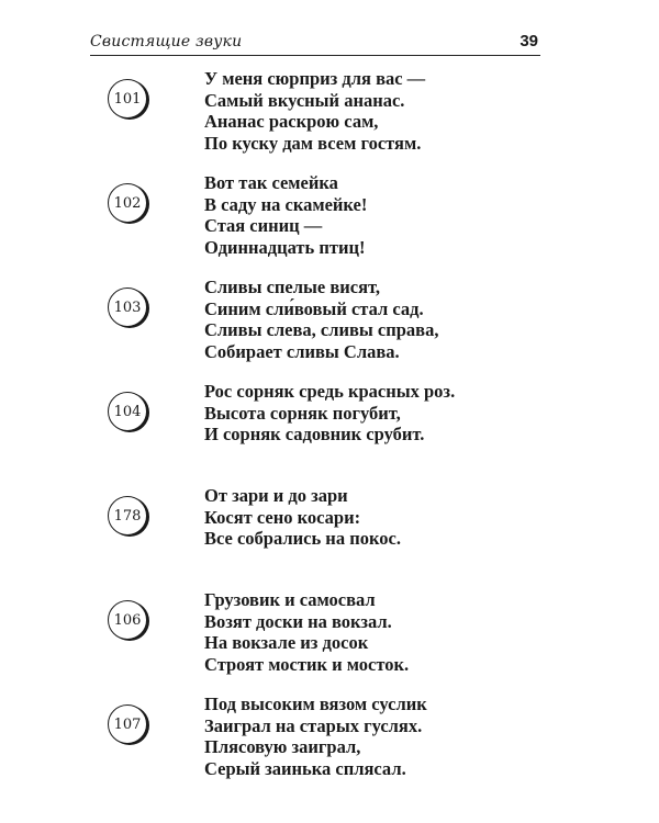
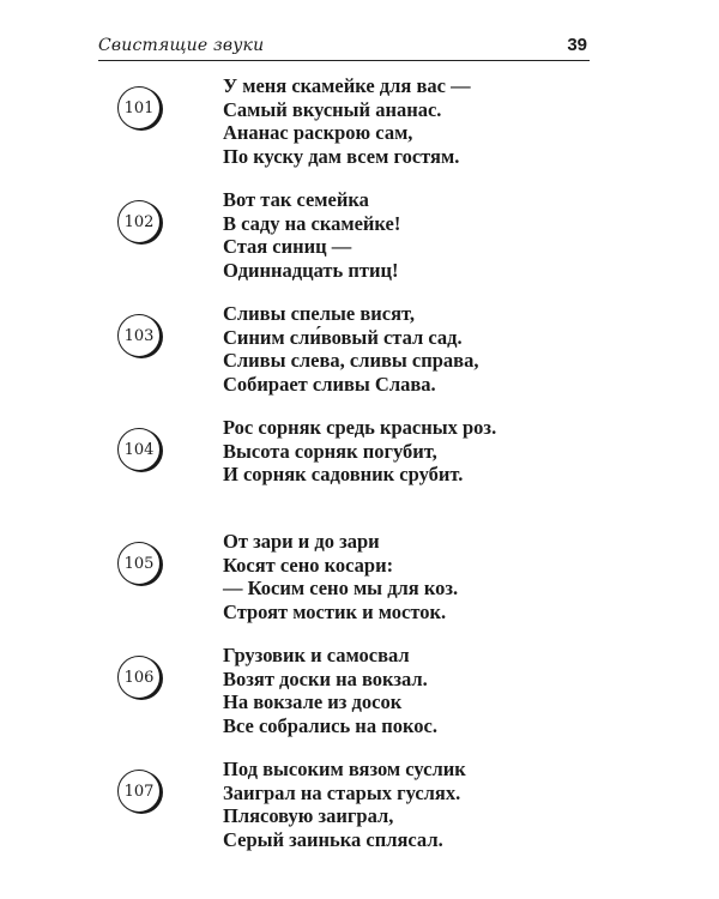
  Свистящие звуки
  39
  101
- У меня сюрприз для вас —
+ У меня скамейке для вас —
  Самый вкусный ананас.
  Ананас раскрою сам,
  По куску дам всем гостям.
  102
  Вот так семейка
  В саду на скамейке!
  Стая синиц —
  Одиннадцать птиц!
  103
  Сливы спелые висят,
  Синим сли́вовый стал сад.
  Сливы слева, сливы справа,
  Собирает сливы Слава.
  104
  Рос сорняк средь красных роз.
  Высота сорняк погубит,
  И сорняк садовник срубит.
- 178
+ 105
  От зари и до зари
  Косят сено косари:
+ — Косим сено мы для коз.
- Все собрались на покос.
+ Строят мостик и мосток.
  106
  Грузовик и самосвал
  Возят доски на вокзал.
  На вокзале из досок
- Строят мостик и мосток.
+ Все собрались на покос.
  107
  Под высоким вязом суслик
  Заиграл на старых гуслях.
  Плясовую заиграл,
  Серый заинька сплясал.
